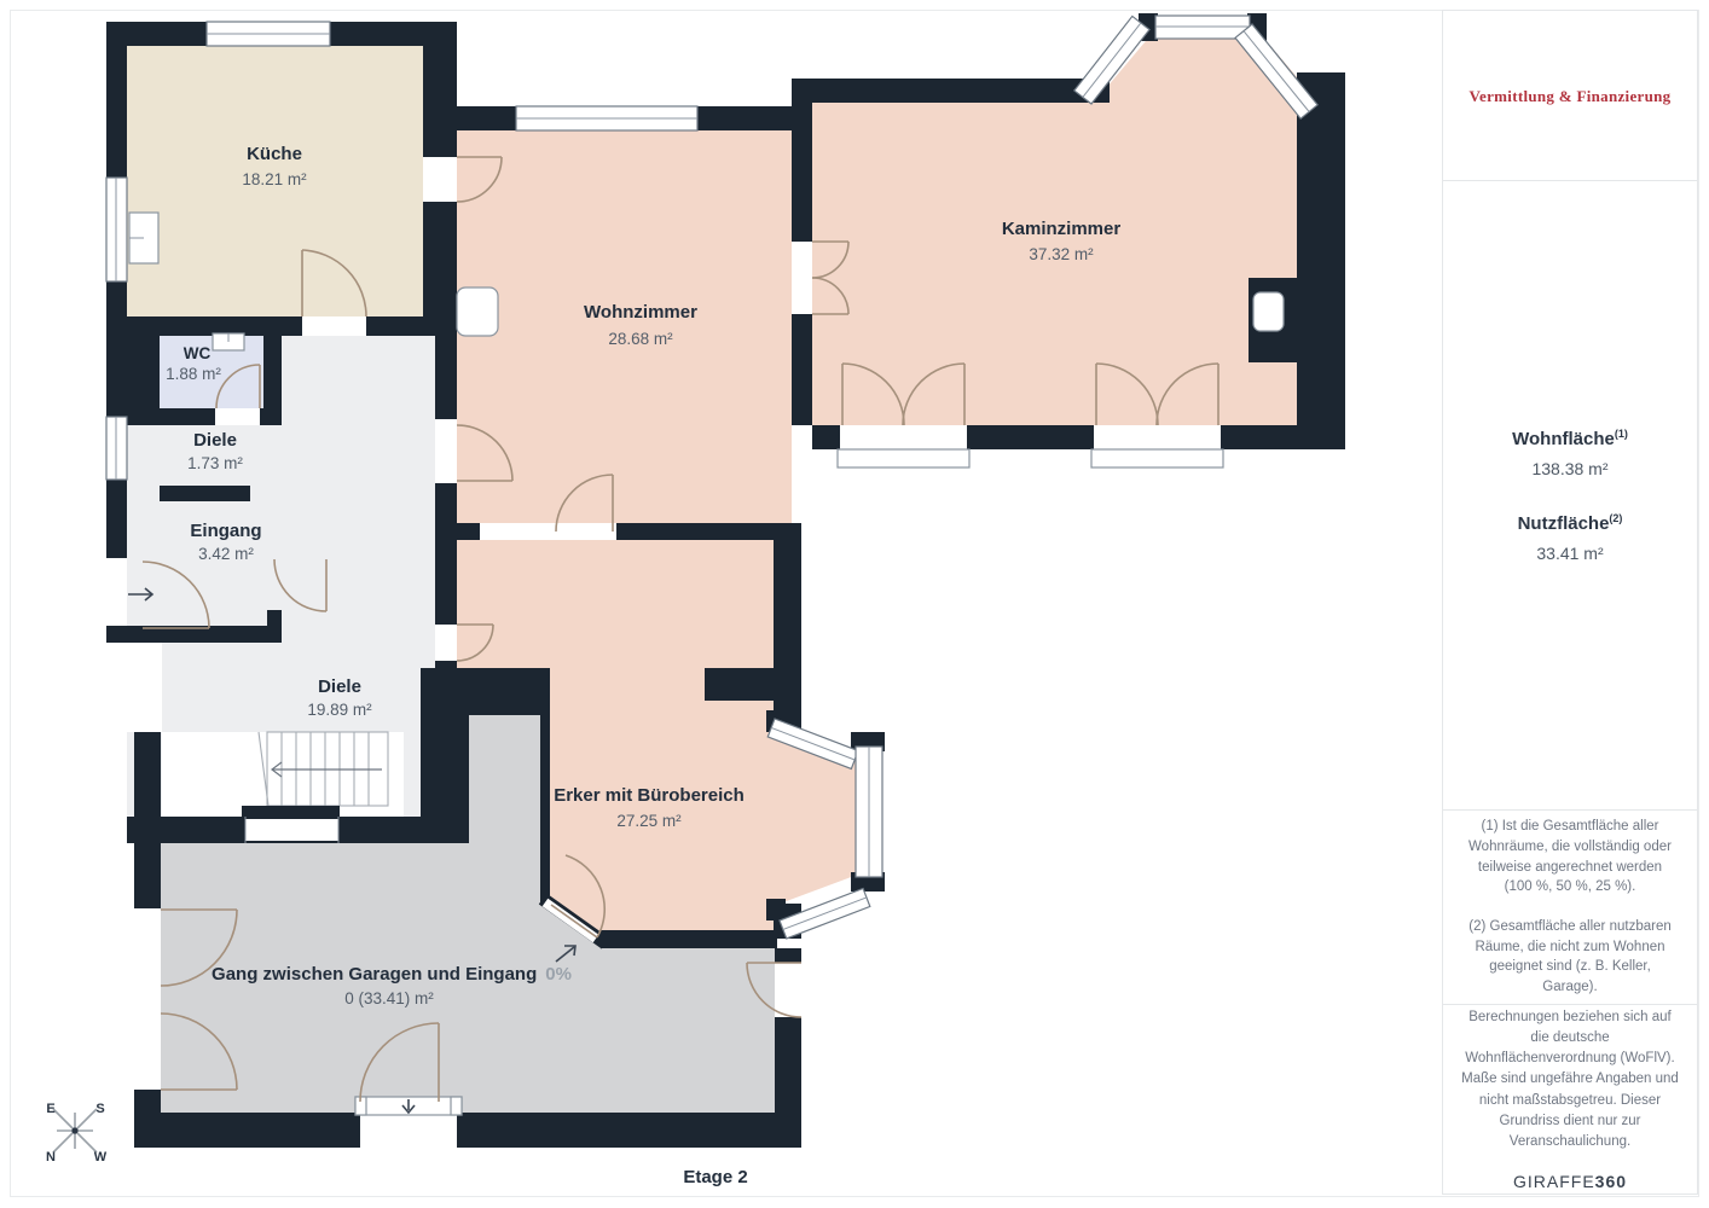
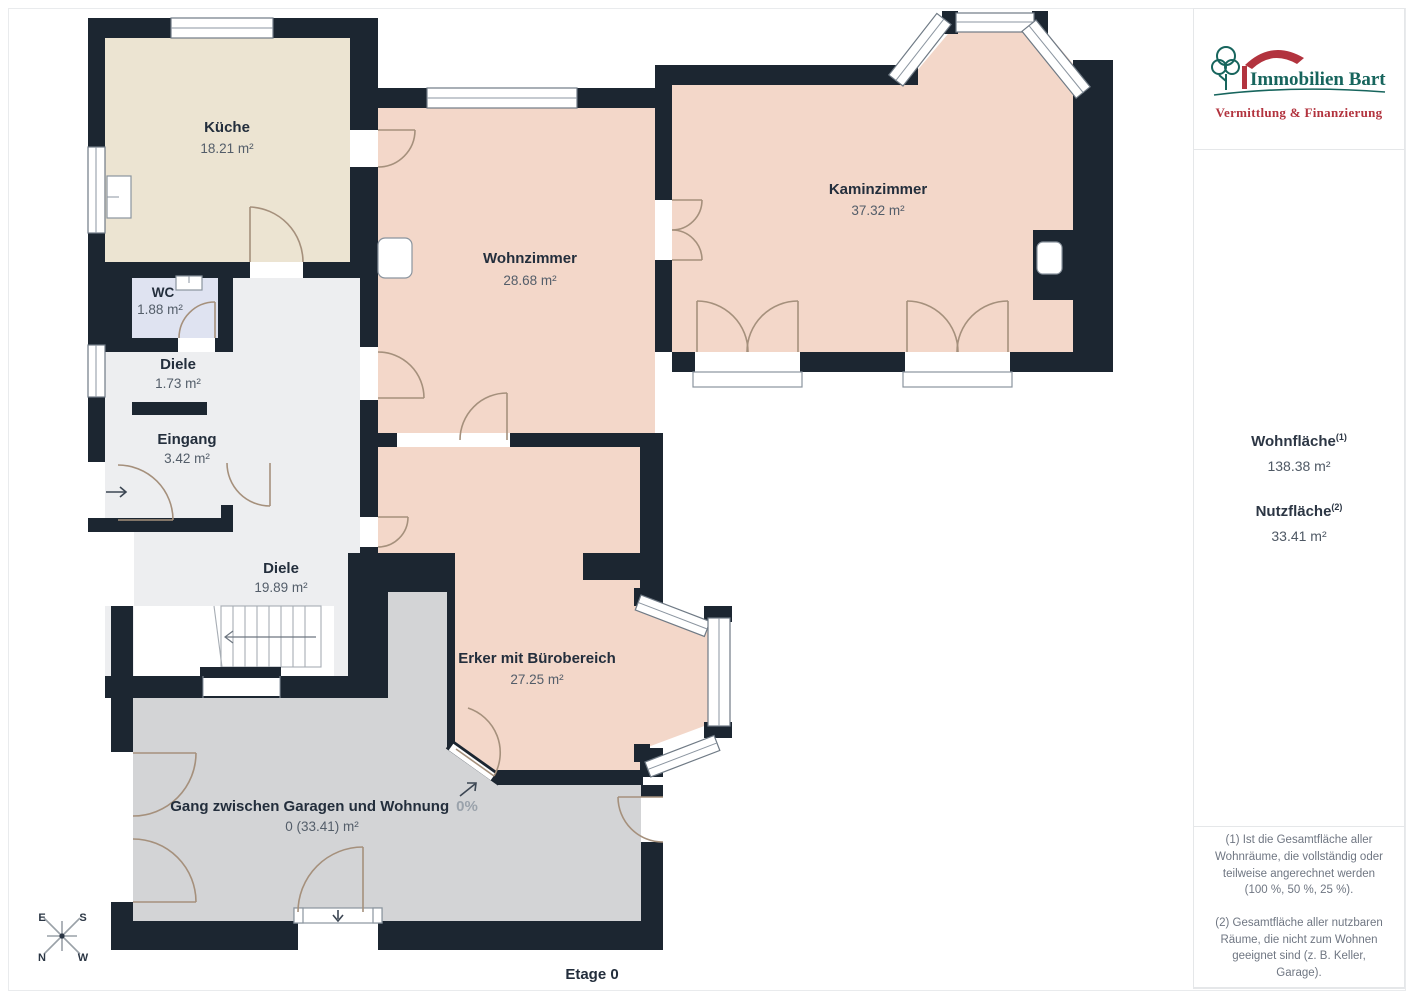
  Küche
  18.21 m²
  WC
  1.88 m²
  Diele
  1.73 m²
  Eingang
  3.42 m²
  Diele
  19.89 m²
  Wohnzimmer
  28.68 m²
  Kaminzimmer
  37.32 m²
  Erker mit Bürobereich
  27.25 m²
- Gang zwischen Garagen und Eingang 0%
+ Gang zwischen Garagen und Wohnung 0%
  0 (33.41) m²
- Etage 2
+ Etage 0
  E
  S
  N
  W
+ Immobilien Bart
  Vermittlung & Finanzierung
  Wohnfläche(1)
  138.38 m²
  Nutzfläche(2)
  33.41 m²
  (1) Ist die Gesamtfläche aller Wohnräume, die vollständig oder teilweise angerechnet werden (100 %, 50 %, 25 %).
  (2) Gesamtfläche aller nutzbaren Räume, die nicht zum Wohnen geeignet sind (z. B. Keller, Garage).
- Berechnungen beziehen sich auf die deutsche Wohnflächenverordnung (WoFlV). Maße sind ungefähre Angaben und nicht maßstabsgetreu. Dieser Grundriss dient nur zur Veranschaulichung.
- GIRAFFE360
